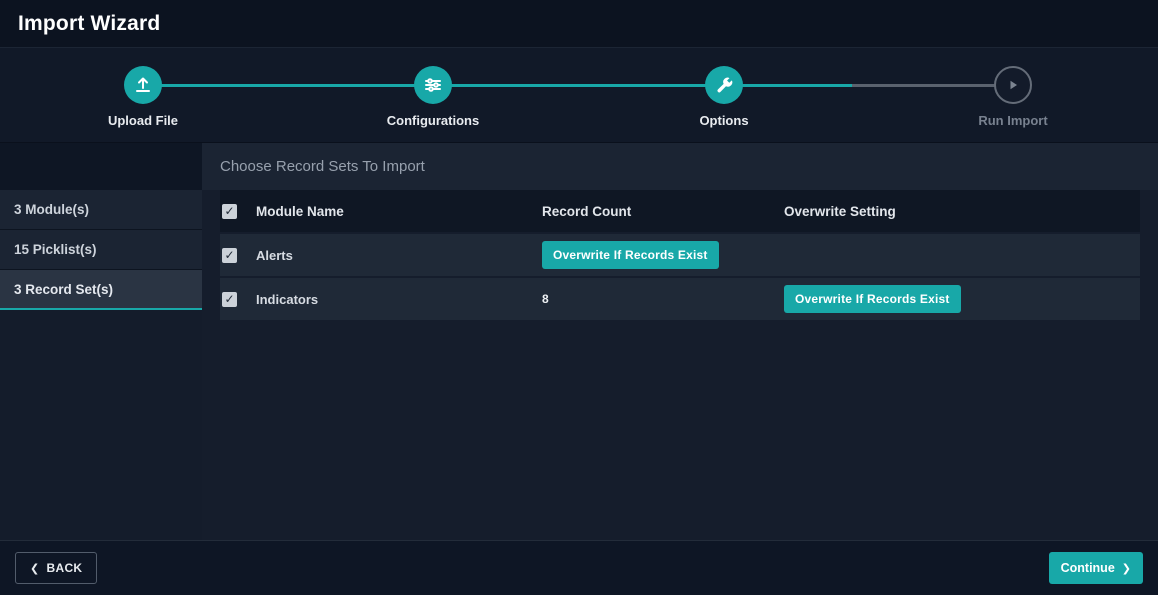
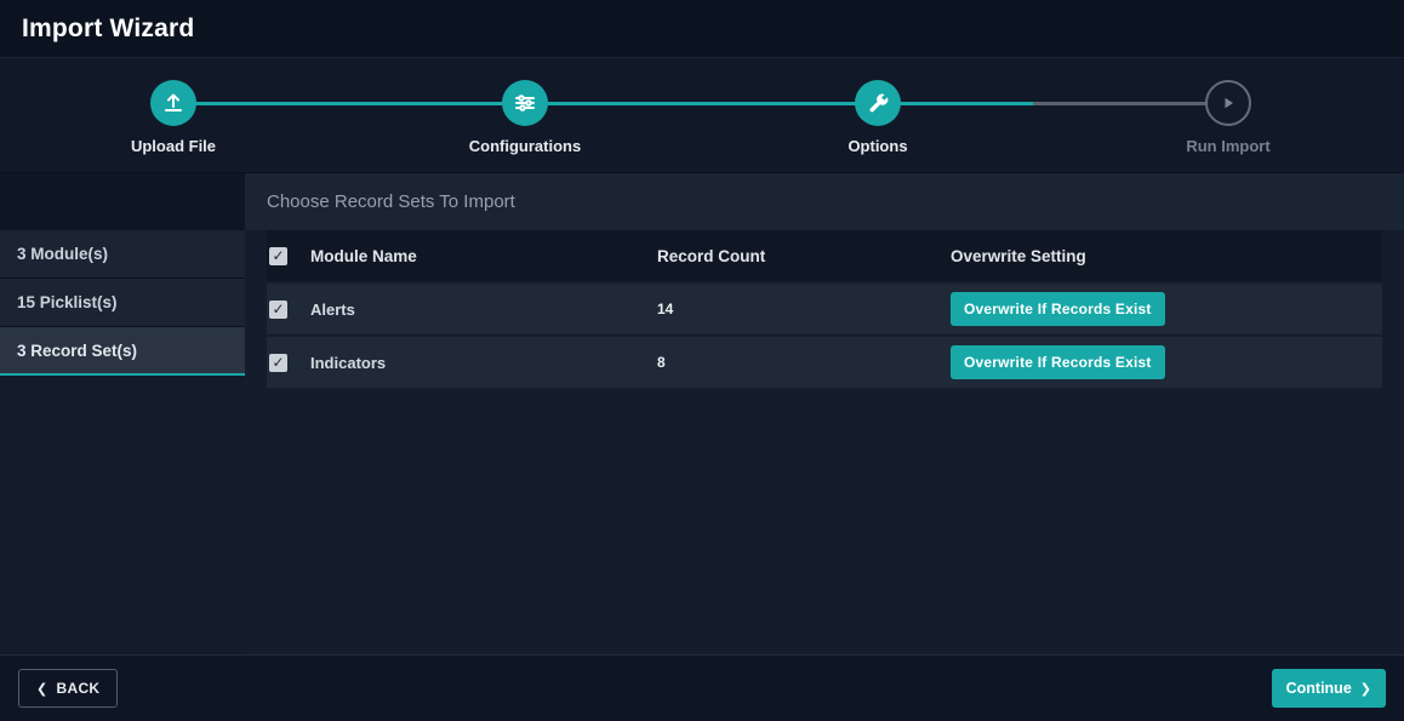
  Import Wizard
  Upload File
  Configurations
  Options
  Run Import
  3 Module(s)
  15 Picklist(s)
  3 Record Set(s)
  Choose Record Sets To Import
  Module Name
  Record Count
  Overwrite Setting
  Alerts
+ 14
  Overwrite If Records Exist
  Indicators
  8
  Overwrite If Records Exist
  ❮
  BACK
  Continue
  ❯
